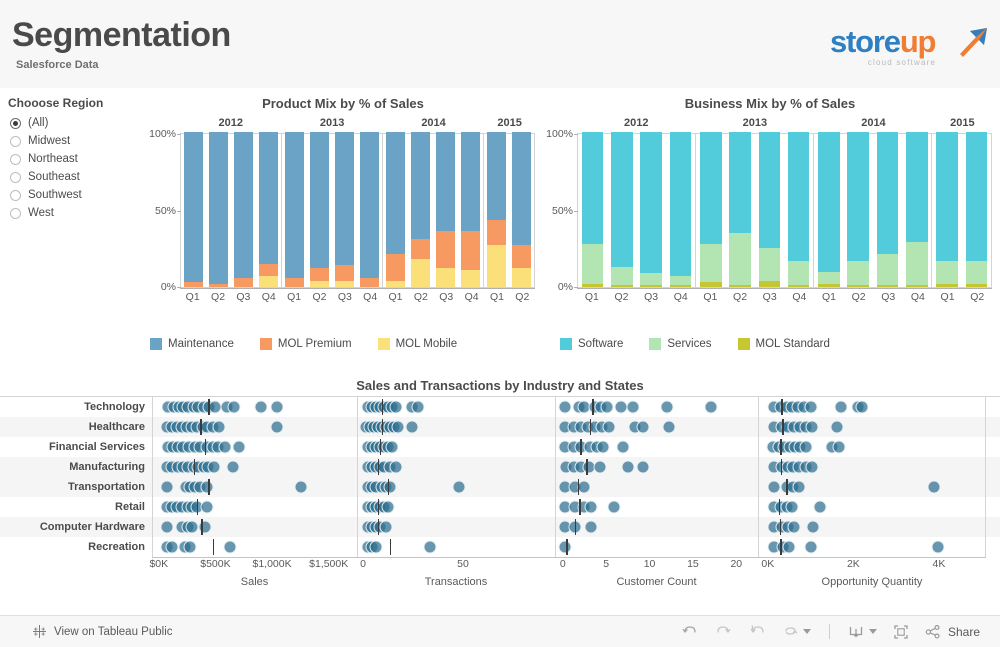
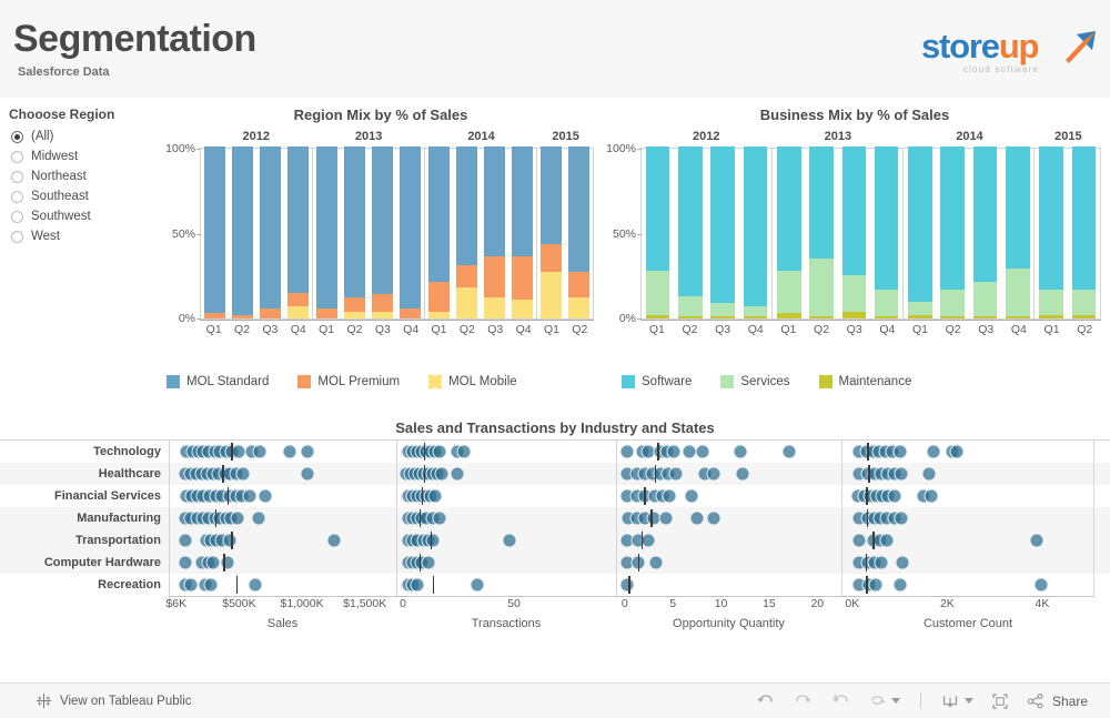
  Segmentation
  Salesforce Data
  storeup
  cloud software
  Chooose Region
  (All)
  Midwest
  Northeast
  Southeast
  Southwest
  West
- Product Mix by % of Sales
+ Region Mix by % of Sales
  2012
  2013
  2014
  2015
  100%
  50%
  0%
  Q1
  Q2
  Q3
  Q4
  Q1
  Q2
  Q3
  Q4
  Q1
  Q2
  Q3
  Q4
  Q1
  Q2
  Business Mix by % of Sales
  2012
  2013
  2014
  2015
  100%
  50%
  0%
  Q1
  Q2
  Q3
  Q4
  Q1
  Q2
  Q3
  Q4
  Q1
  Q2
  Q3
  Q4
  Q1
  Q2
- Maintenance
+ MOL Standard
  MOL Premium
  MOL Mobile
  Software
  Services
- MOL Standard
+ Maintenance
  Sales and Transactions by Industry and States
  Technology
  Healthcare
  Financial Services
  Manufacturing
  Transportation
- Retail
  Computer Hardware
  Recreation
- $0K
+ $6K
  $500K
  $1,000K
  $1,500K
  Sales
  0
  50
  Transactions
  0
  5
  10
  15
  20
- Customer Count
+ Opportunity Quantity
  0K
  2K
  4K
- Opportunity Quantity
+ Customer Count
  View on Tableau Public
  Share
